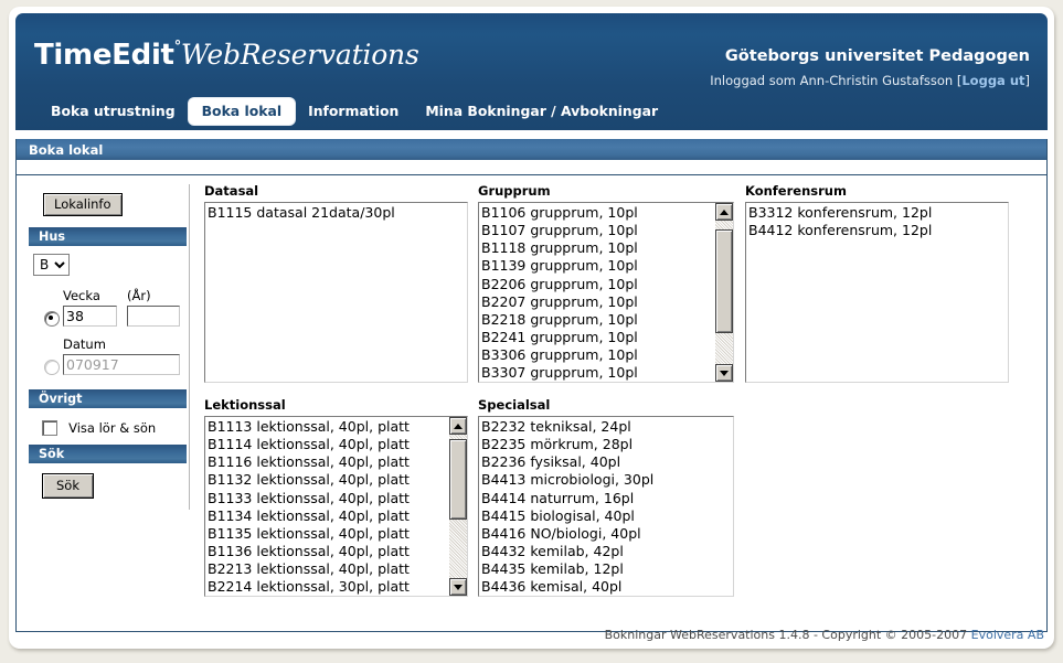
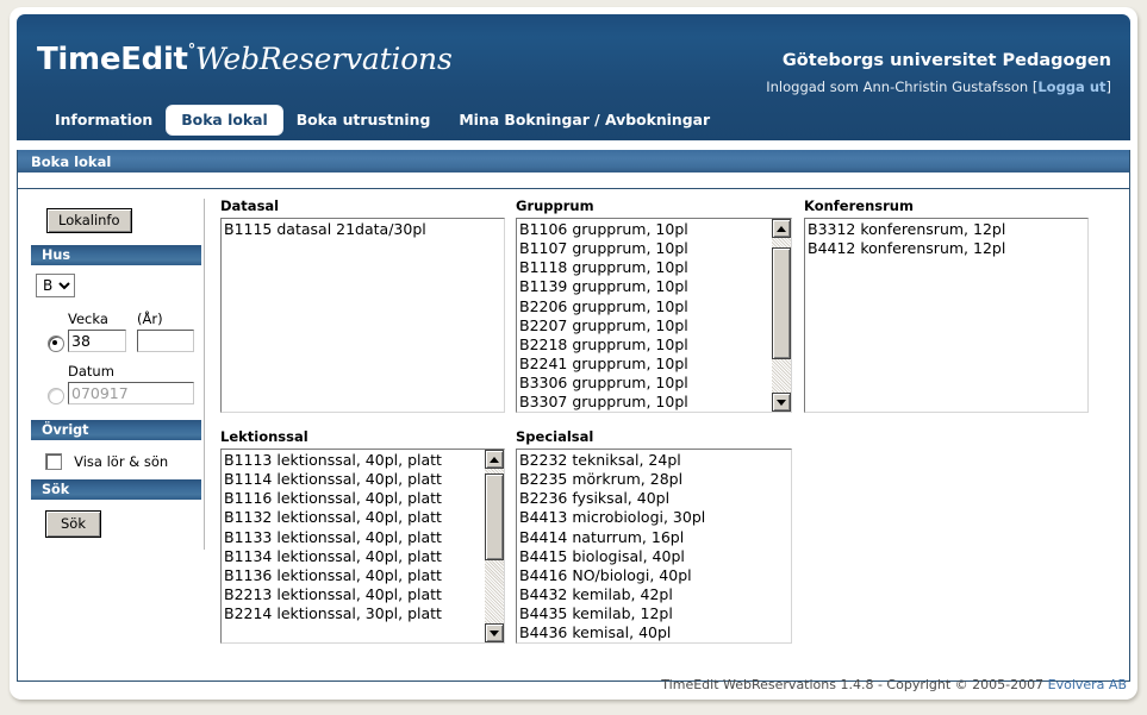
  TimeEdit°WebReservations
  Göteborgs universitet Pedagogen
  Inloggad som Ann-Christin Gustafsson [Logga ut]
- Boka utrustning
+ Information
  Boka lokal
- Information
+ Boka utrustning
  Mina Bokningar / Avbokningar
  Boka lokal
  Lokalinfo
  Hus
  B
  Vecka
  (År)
  38
  Datum
  070917
  Övrigt
  Visa lör & sön
  Sök
  Sök
  Datasal
  B1115 datasal 21data/30pl
  Grupprum
  B1106 grupprum, 10pl
  B1107 grupprum, 10pl
  B1118 grupprum, 10pl
  B1139 grupprum, 10pl
  B2206 grupprum, 10pl
  B2207 grupprum, 10pl
  B2218 grupprum, 10pl
  B2241 grupprum, 10pl
  B3306 grupprum, 10pl
  B3307 grupprum, 10pl
  Konferensrum
  B3312 konferensrum, 12pl
  B4412 konferensrum, 12pl
  Lektionssal
  B1113 lektionssal, 40pl, platt
  B1114 lektionssal, 40pl, platt
  B1116 lektionssal, 40pl, platt
  B1132 lektionssal, 40pl, platt
  B1133 lektionssal, 40pl, platt
  B1134 lektionssal, 40pl, platt
- B1135 lektionssal, 40pl, platt
  B1136 lektionssal, 40pl, platt
  B2213 lektionssal, 40pl, platt
  B2214 lektionssal, 30pl, platt
  Specialsal
  B2232 tekniksal, 24pl
  B2235 mörkrum, 28pl
  B2236 fysiksal, 40pl
  B4413 microbiologi, 30pl
  B4414 naturrum, 16pl
  B4415 biologisal, 40pl
  B4416 NO/biologi, 40pl
  B4432 kemilab, 42pl
  B4435 kemilab, 12pl
  B4436 kemisal, 40pl
- Bokningar WebReservations 1.4.8 - Copyright © 2005-2007 Evolvera AB
+ TimeEdit WebReservations 1.4.8 - Copyright © 2005-2007 Evolvera AB
